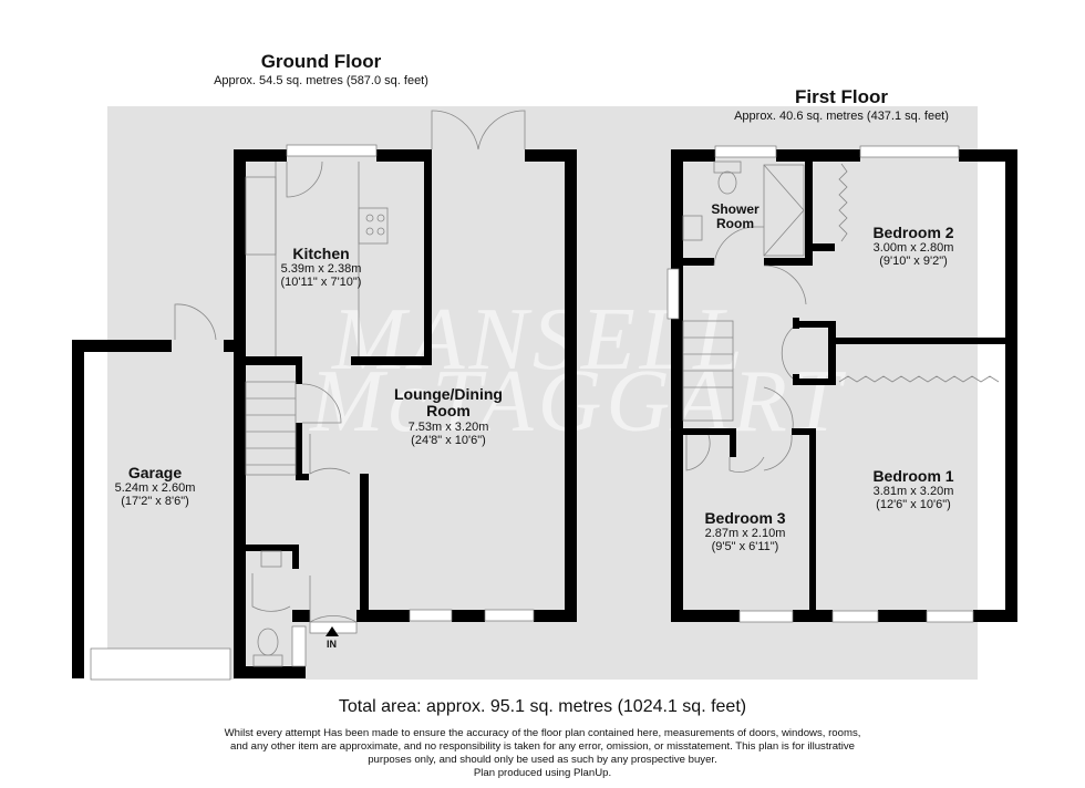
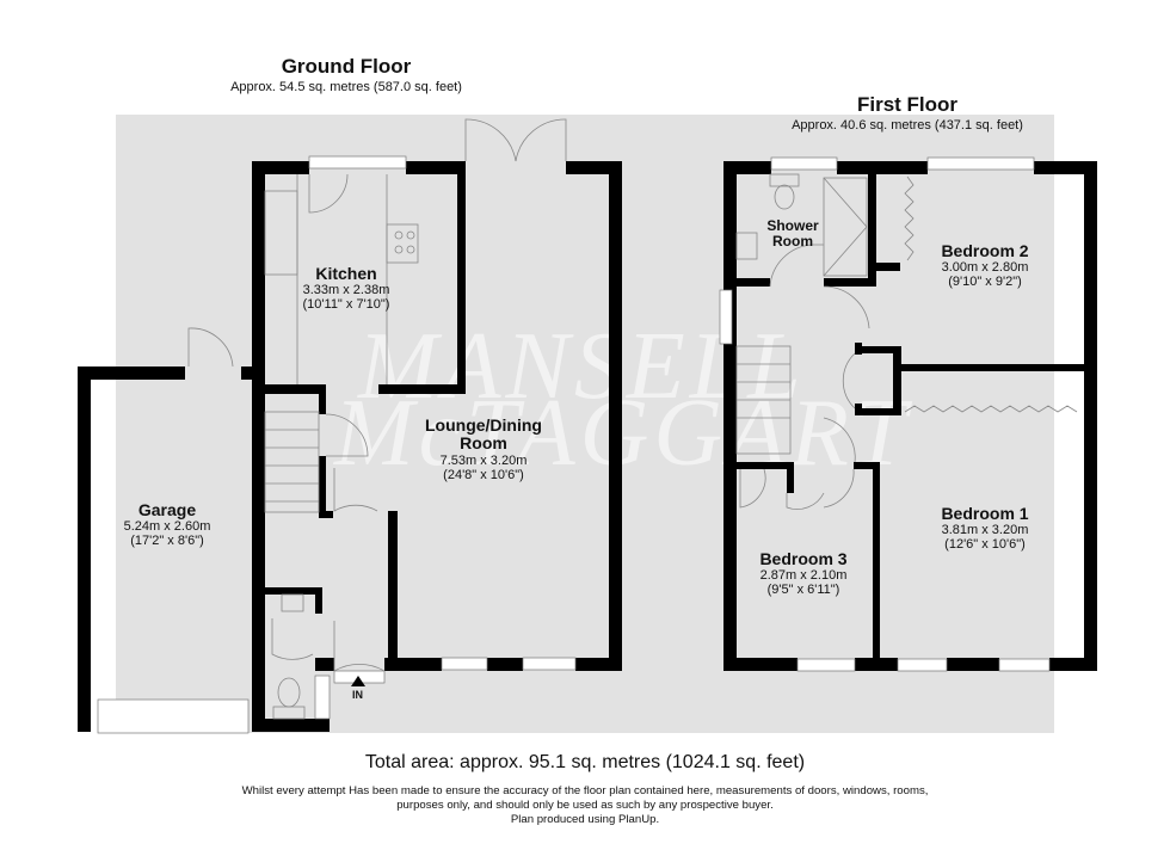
  Ground Floor
  Approx. 54.5 sq. metres (587.0 sq. feet)
  First Floor
  Approx. 40.6 sq. metres (437.1 sq. feet)
  MANSELL
  McTAGART
  IN
  Kitchen
- 5.39m x 2.38m
+ 3.33m x 2.38m
  (10'11" x 7'10")
  Lounge/Dining
  Room
  7.53m x 3.20m
  (24'8" x 10'6")
  Garage
  5.24m x 2.60m
  (17'2" x 8'6")
  Shower
  Room
  Bedroom 2
  3.00m x 2.80m
  (9'10" x 9'2")
  Bedroom 1
  3.81m x 3.20m
  (12'6" x 10'6")
  Bedroom 3
  2.87m x 2.10m
  (9'5" x 6'11")
  Total area: approx. 95.1 sq. metres (1024.1 sq. feet)
  Whilst every attempt Has been made to ensure the accuracy of the floor plan contained here, measurements of doors, windows, rooms,
- and any other item are approximate, and no responsibility is taken for any error, omission, or misstatement. This plan is for illustrative
  purposes only, and should only be used as such by any prospective buyer.
  Plan produced using PlanUp.
